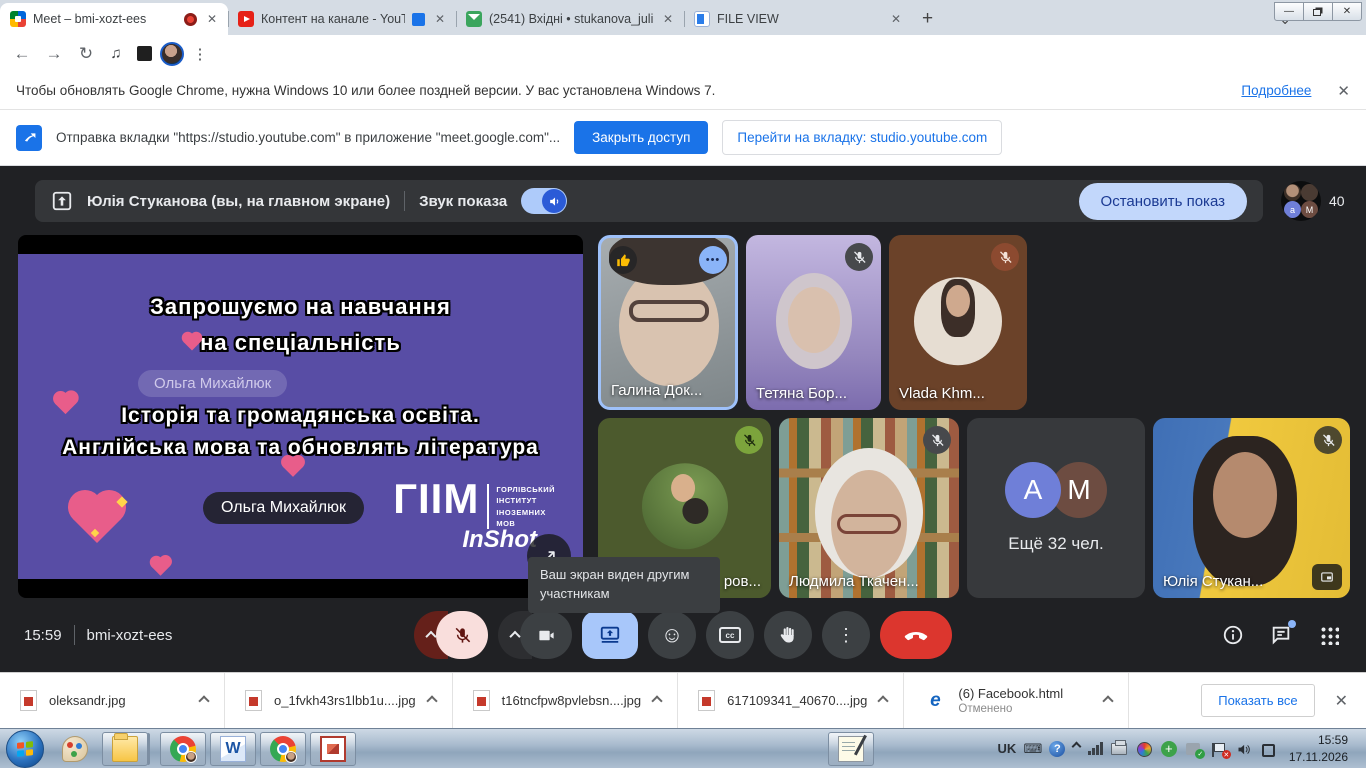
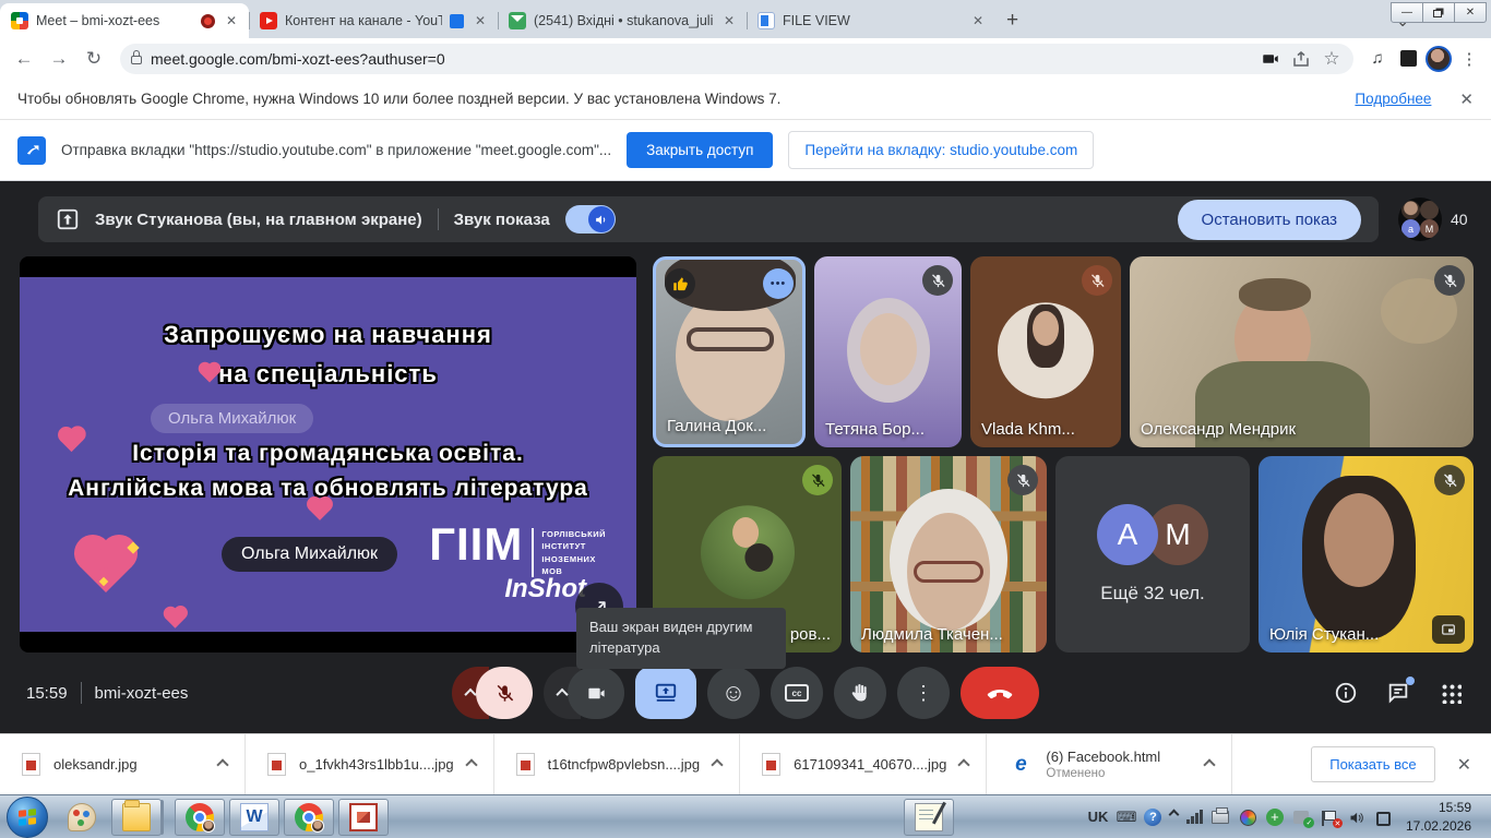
  Meet – bmi-xozt-ees
  ✕
  Контент на канале - YouT
  ✕
  (2541) Вхідні • stukanova_juli
  ✕
  FILE VIEW
  ✕
  +
  —
  ✕
  ←
  →
  ↻
+ meet.google.com/bmi-xozt-ees?authuser=0
+ ☆
  ♫
  ⋮
  Чтобы обновлять Google Chrome, нужна Windows 10 или более поздней версии. У вас установлена Windows 7.
  Подробнее
  ✕
  Отправка вкладки "https://studio.youtube.com" в приложение "meet.google.com"...
  Закрыть доступ
  Перейти на вкладку: studio.youtube.com
- Юлія Стуканова (вы, на главном экране)
+ Звук Стуканова (вы, на главном экране)
  Звук показа
  Остановить показ
  a
  M
  40
  Запрошуємо на навчання
  на спеціальність
  Ольга Михайлюк
  Історія та громадянська освіта.
  Англійська мова та обновлять література
  Ольга Михайлюк
  ГІІМ
  ГОРЛІВСЬКИЙ
  ІНСТИТУТ
  ІНОЗЕМНИХ
  МОВ
  InShot
- Ваш экран виден другим участникам
+ Ваш экран виден другим література
  •••
  Галина Док...
  Тетяна Бор...
  Vlada Khm...
+ Олександр Мендрик
  ров...
  Людмила Ткачен...
  A
  M
  Ещё 32 чел.
  Юлія Стукан...
  15:59
  bmi-xozt-ees
  ☺
  cc
  ⋮
  oleksandr.jpg
  o_1fvkh43rs1lbb1u....jpg
  t16tncfpw8pvlebsn....jpg
  617109341_40670....jpg
  e
  (6) Facebook.html
  Отменено
  Показать все
  ✕
  W
  UK
  ⌨
  ?
  +
  15:59
- 17.11.2026
+ 17.02.2026
